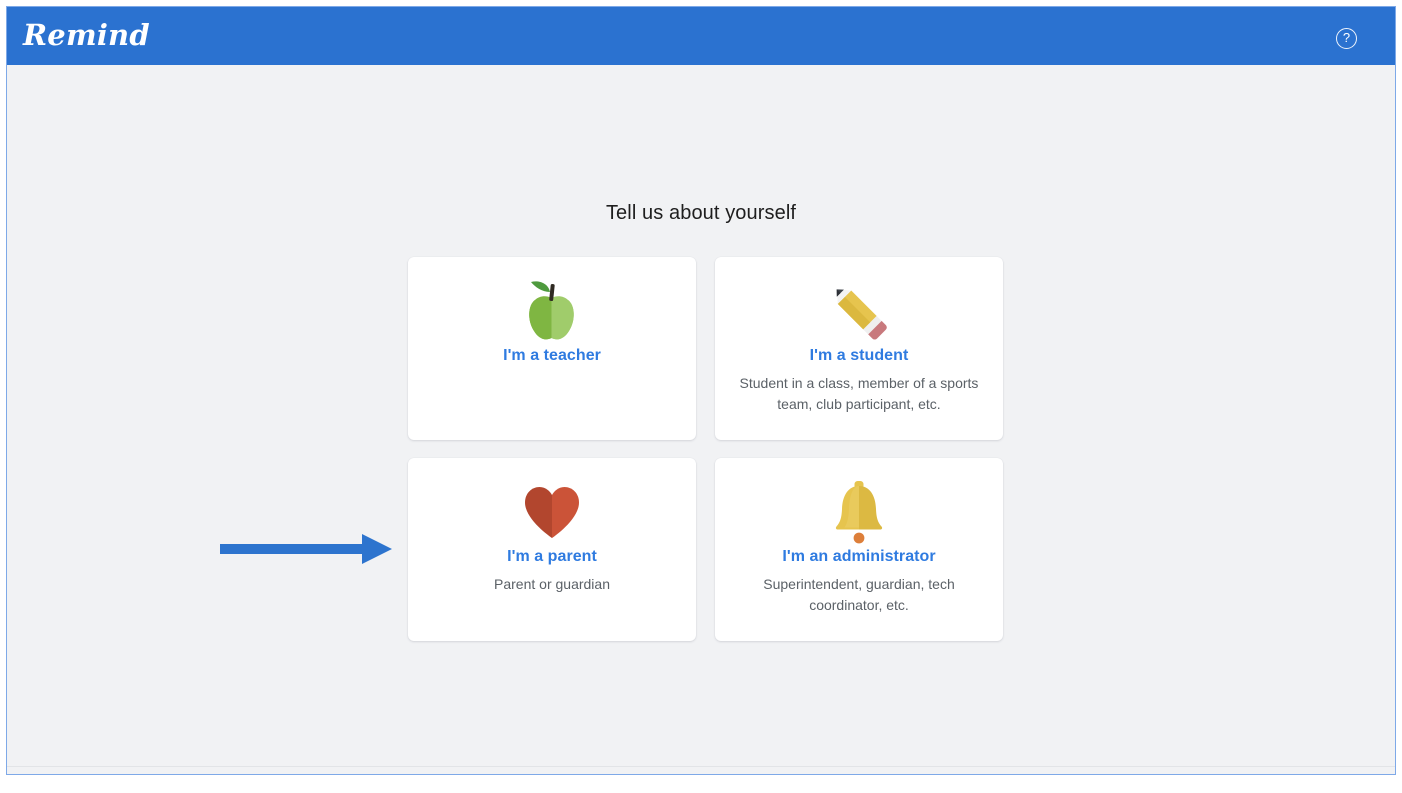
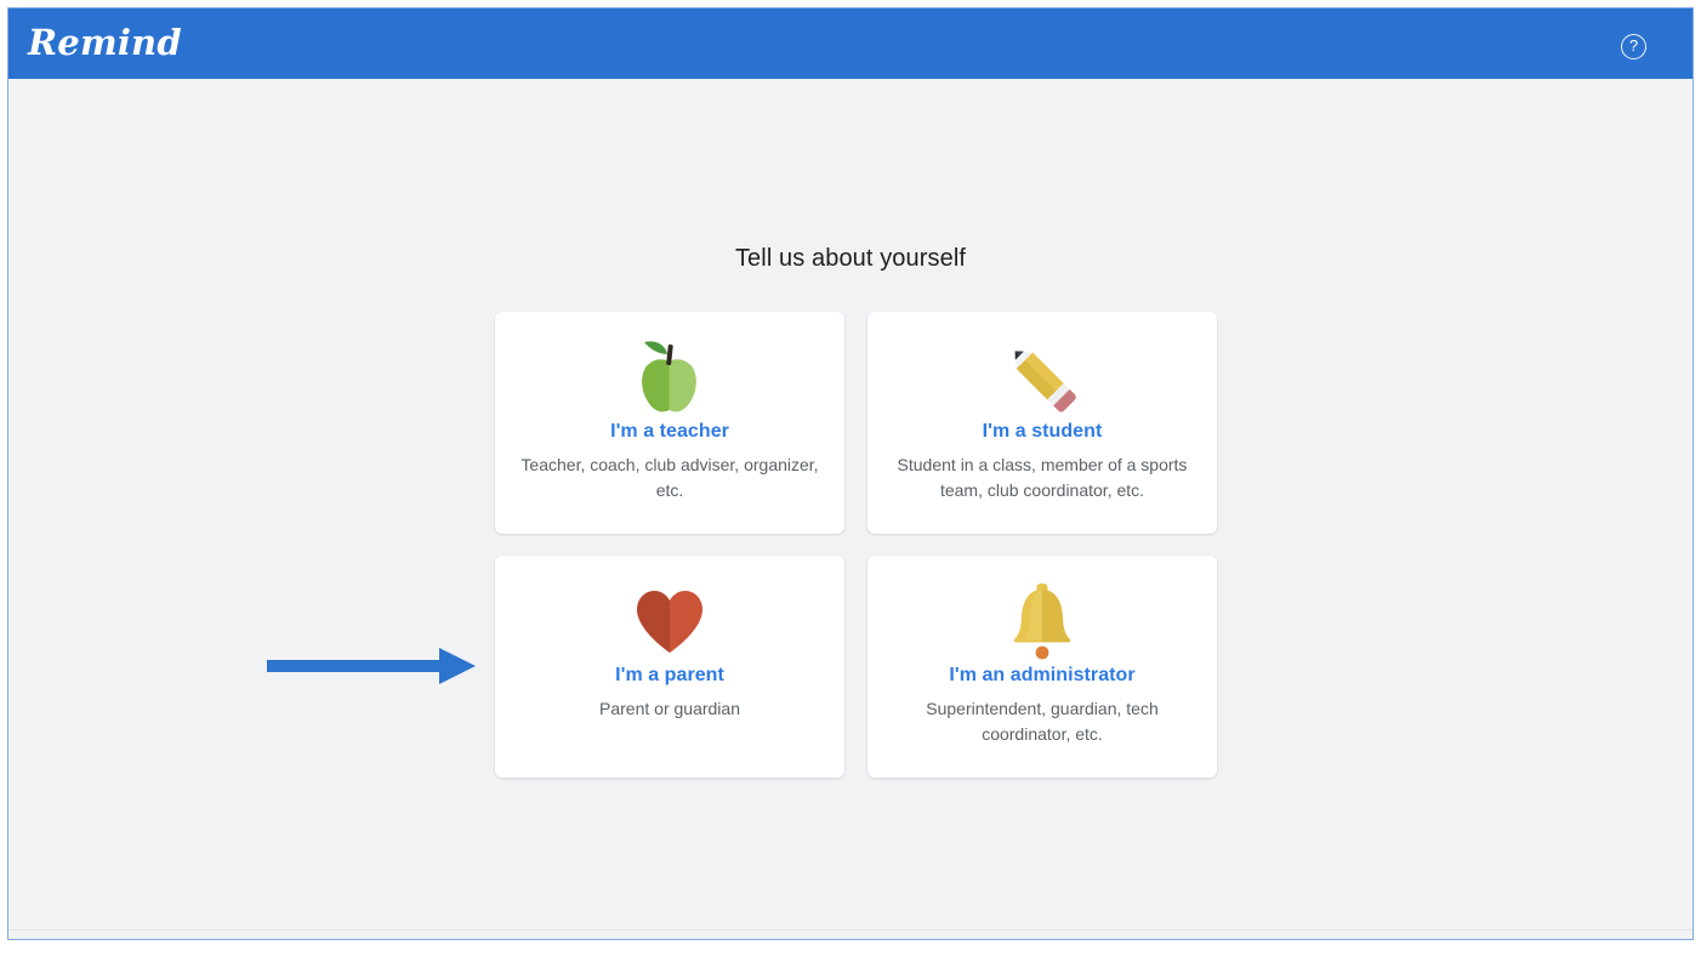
  Remind
  ?
  Tell us about yourself
  I'm a teacher
+ Teacher, coach, club adviser, organizer, etc.
  I'm a student
- Student in a class, member of a sports team, club participant, etc.
+ Student in a class, member of a sports team, club coordinator, etc.
  I'm a parent
  Parent or guardian
  I'm an administrator
  Superintendent, guardian, tech coordinator, etc.
